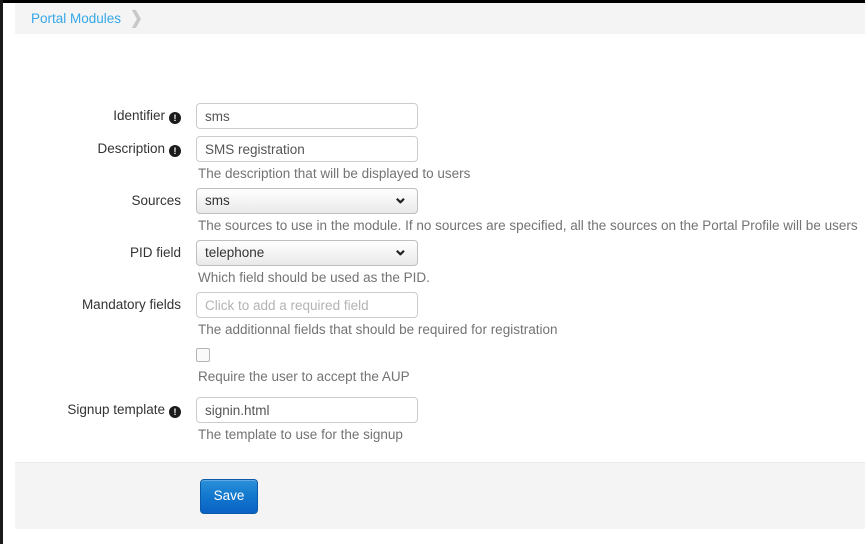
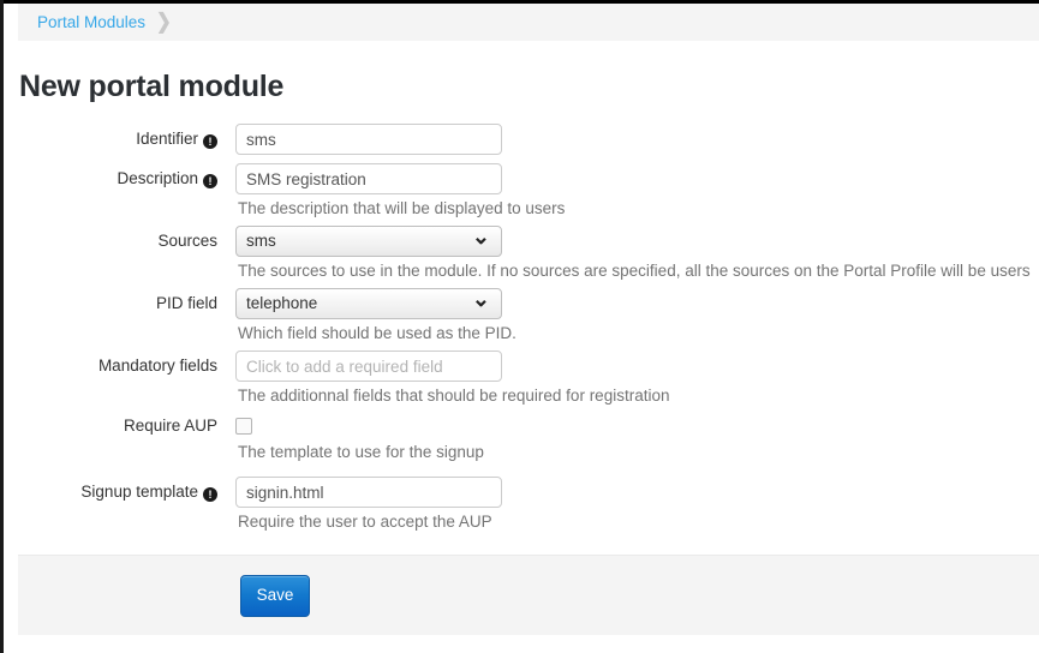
  Portal Modules
  ❯
+ New portal module
  Identifier !
  sms
  Description !
  SMS registration
  The description that will be displayed to users
  Sources
  sms
  ⌄
  The sources to use in the module. If no sources are specified, all the sources on the Portal Profile will be users
  PID field
  telephone
  ⌄
  Which field should be used as the PID.
  Mandatory fields
  Click to add a required field
  The additionnal fields that should be required for registration
+ Require AUP
- Require the user to accept the AUP
+ The template to use for the signup
  Signup template !
  signin.html
- The template to use for the signup
+ Require the user to accept the AUP
  Save
